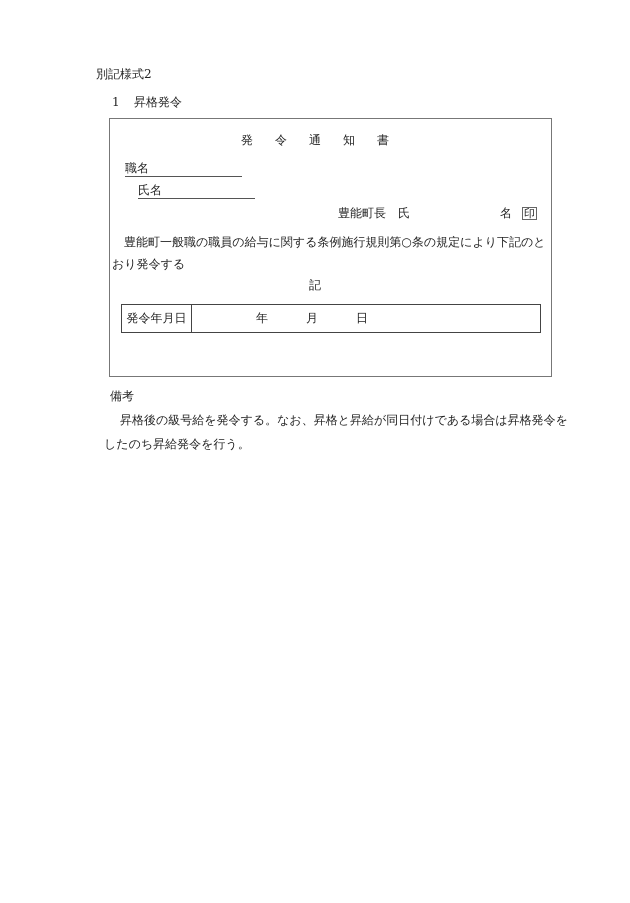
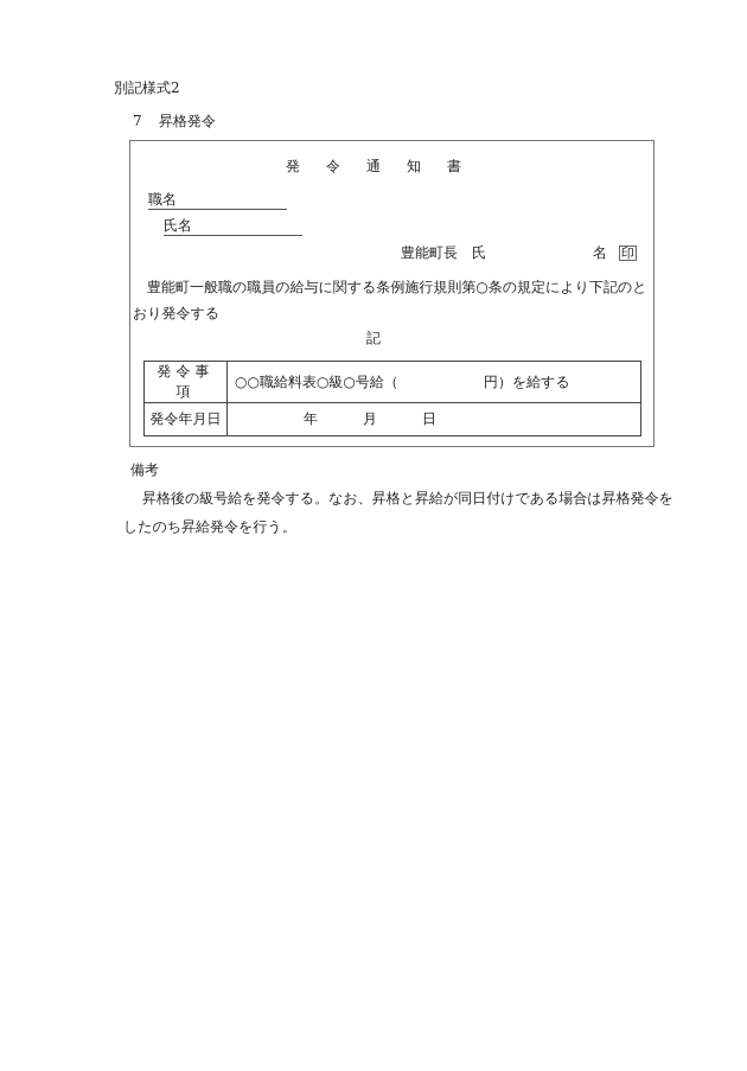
  別記様式2
- 1 昇格発令
+ 7 昇格発令
  発令通知書
  職名
  氏名
  豊能町長 氏
  名 印
  豊能町一般職の職員の給与に関する条例施行規則第○条の規定により下記のとおり発令する
  記
+ 発令事項	○○職給料表○級○号給（ 円）を給する
  発令年月日	年 月 日
  備考
  昇格後の級号給を発令する。なお、昇格と昇給が同日付けである場合は昇格発令をしたのち昇給発令を行う。
